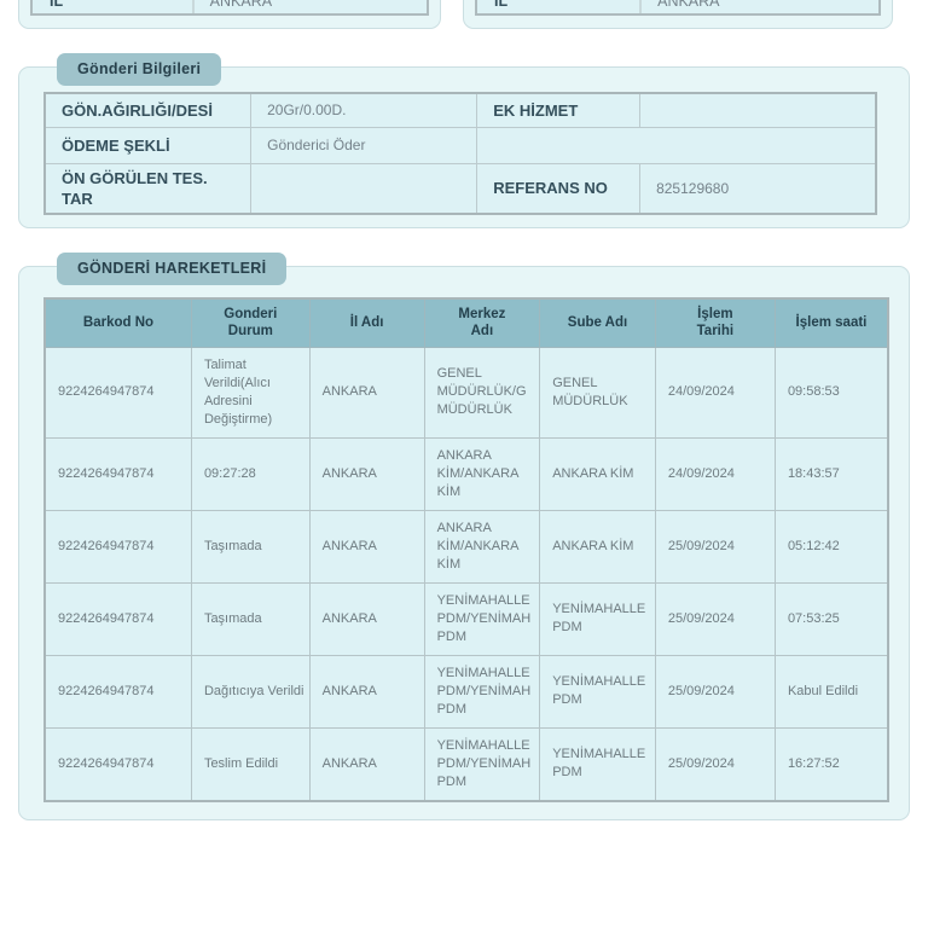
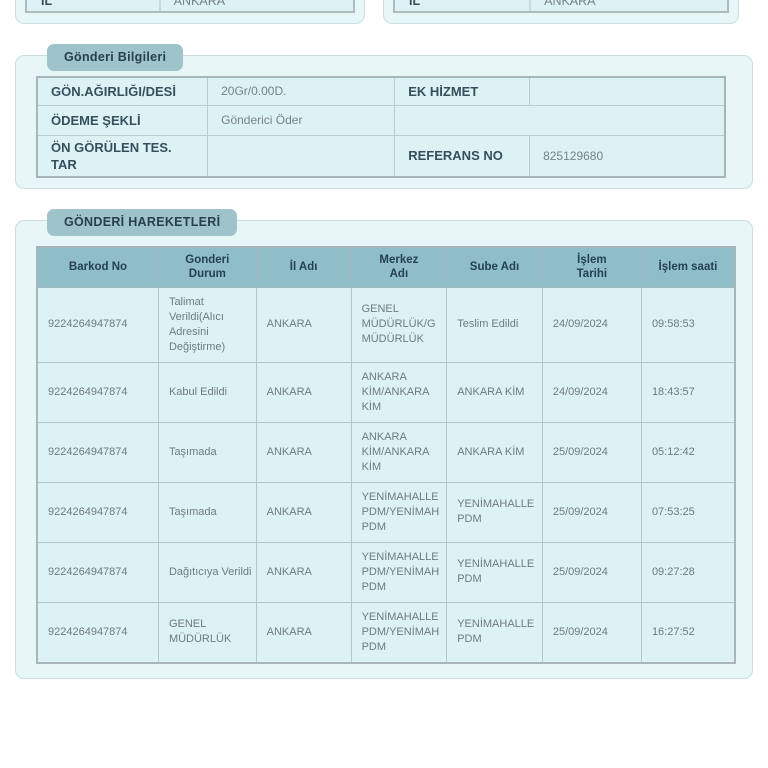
  İL
  ANKARA
  İL
  ANKARA
  Gönderi Bilgileri
  GÖN.AĞIRLIĞI/DESİ	20Gr/0.00D.	EK HİZMET
  ÖDEME ŞEKLİ	Gönderici Öder
  ÖN GÖRÜLEN TES. TAR		REFERANS NO	825129680
  GÖNDERİ HAREKETLERİ
  Barkod No	Gonderi Durum	İl Adı	Merkez Adı	Sube Adı	İşlem Tarihi	İşlem saati
- 9224264947874	Talimat Verildi(Alıcı Adresini Değiştirme)	ANKARA	GENEL MÜDÜRLÜK/G MÜDÜRLÜK	GENEL MÜDÜRLÜK	24/09/2024	09:58:53
+ 9224264947874	Talimat Verildi(Alıcı Adresini Değiştirme)	ANKARA	GENEL MÜDÜRLÜK/G MÜDÜRLÜK	Teslim Edildi	24/09/2024	09:58:53
- 9224264947874	09:27:28	ANKARA	ANKARA KİM/ANKARA KİM	ANKARA KİM	24/09/2024	18:43:57
+ 9224264947874	Kabul Edildi	ANKARA	ANKARA KİM/ANKARA KİM	ANKARA KİM	24/09/2024	18:43:57
  9224264947874	Taşımada	ANKARA	ANKARA KİM/ANKARA KİM	ANKARA KİM	25/09/2024	05:12:42
  9224264947874	Taşımada	ANKARA	YENİMAHALLE PDM/YENİMAH PDM	YENİMAHALLE PDM	25/09/2024	07:53:25
- 9224264947874	Dağıtıcıya Verildi	ANKARA	YENİMAHALLE PDM/YENİMAH PDM	YENİMAHALLE PDM	25/09/2024	Kabul Edildi
+ 9224264947874	Dağıtıcıya Verildi	ANKARA	YENİMAHALLE PDM/YENİMAH PDM	YENİMAHALLE PDM	25/09/2024	09:27:28
- 9224264947874	Teslim Edildi	ANKARA	YENİMAHALLE PDM/YENİMAH PDM	YENİMAHALLE PDM	25/09/2024	16:27:52
+ 9224264947874	GENEL MÜDÜRLÜK	ANKARA	YENİMAHALLE PDM/YENİMAH PDM	YENİMAHALLE PDM	25/09/2024	16:27:52
